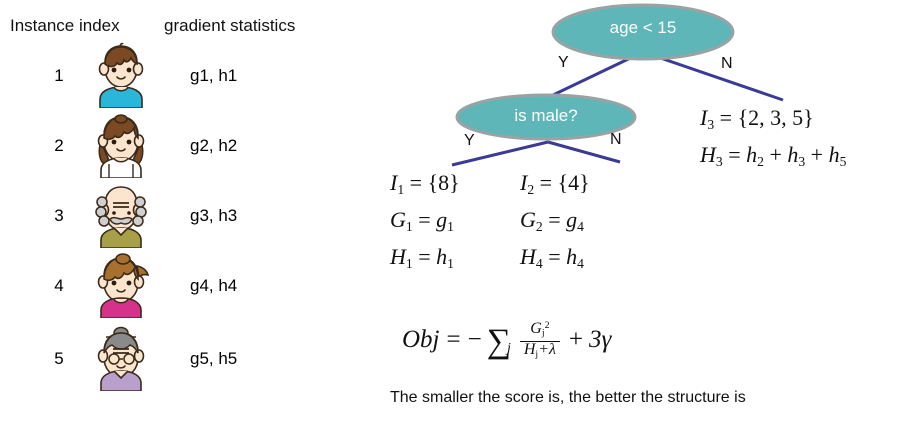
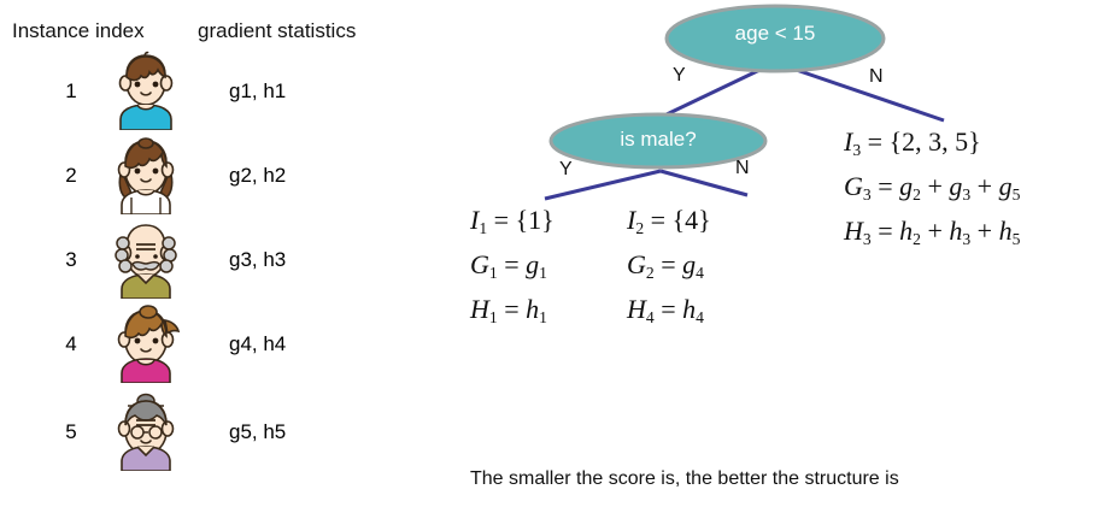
  Instance index
  gradient statistics
  1
  g1, h1
  2
  g2, h2
  3
  g3, h3
  4
  g4, h4
  5
  g5, h5
  age < 15
  is male?
  Y
  N
  Y
  N
- I1 = {8}
+ I1 = {1}
  G1 = g1
  H1 = h1
  I2 = {4}
  G2 = g4
  H4 = h4
  I3 = {2, 3, 5}
+ G3 = g2 + g3 + g5
  H3 = h2 + h3 + h5
- Obj
- =
- −
- ∑
- j
- Gj2
- Hj+λ
- +
- 3γ
  The smaller the score is, the better the structure is
